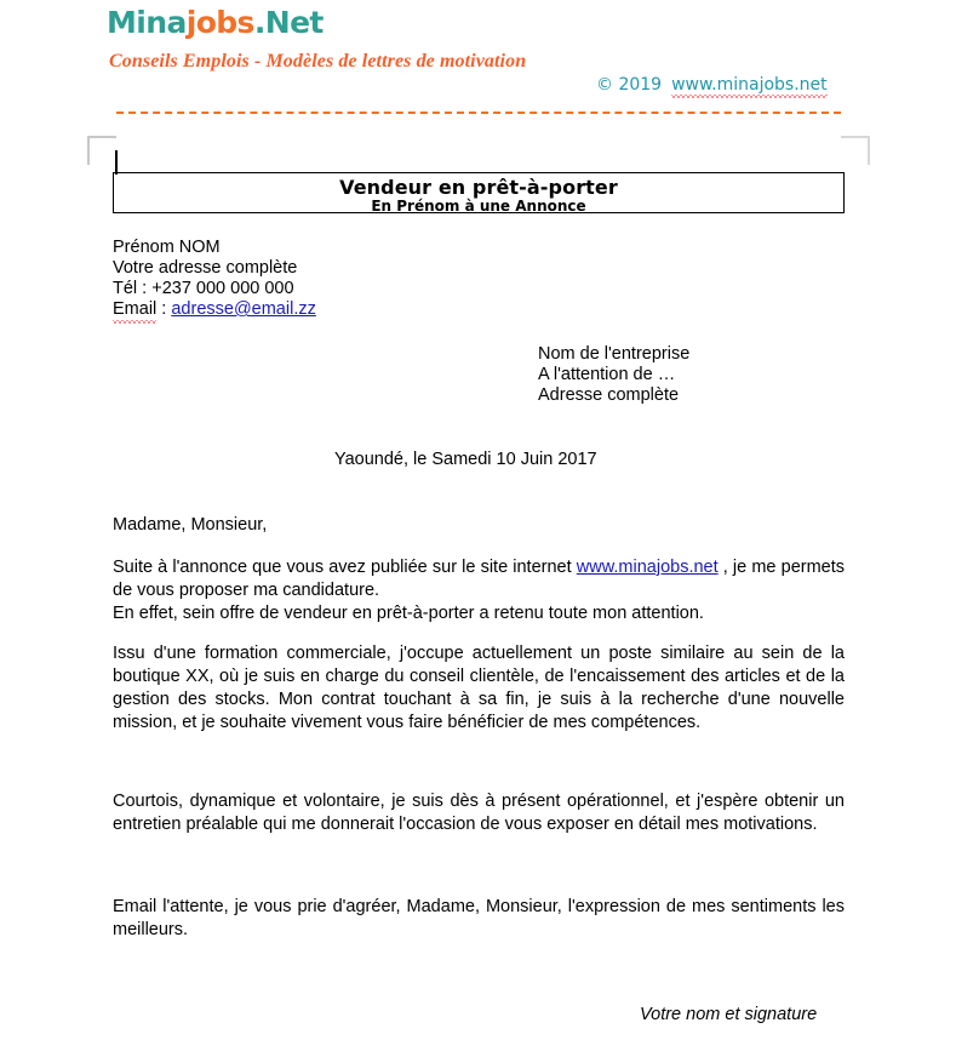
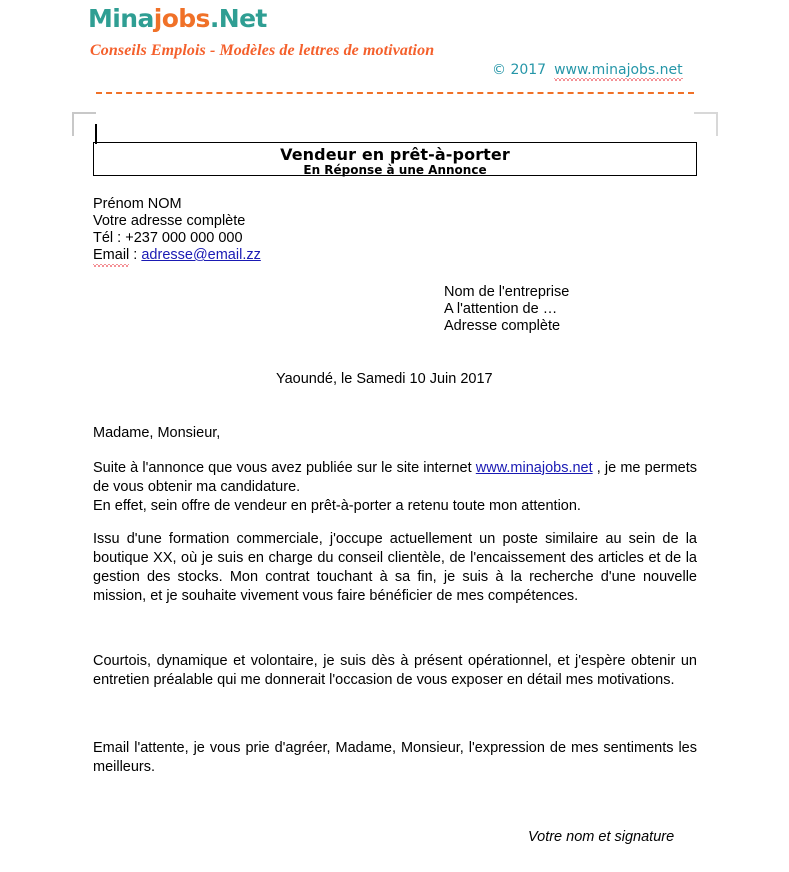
  Minajobs.Net
  Conseils Emplois - Modèles de lettres de motivation
- © 2019 www.minajobs.net
+ © 2017 www.minajobs.net
  Vendeur en prêt-à-porter
- En Prénom à une Annonce
+ En Réponse à une Annonce
  Prénom NOM
  Votre adresse complète
  Tél : +237 000 000 000
  Email : adresse@email.zz
  Nom de l'entreprise
  A l'attention de …
  Adresse complète
  Yaoundé, le Samedi 10 Juin 2017
  Madame, Monsieur,
- Suite à l'annonce que vous avez publiée sur le site internet www.minajobs.net , je me permets de vous proposer ma candidature.
+ Suite à l'annonce que vous avez publiée sur le site internet www.minajobs.net , je me permets de vous obtenir ma candidature.
  En effet, sein offre de vendeur en prêt-à-porter a retenu toute mon attention.
  Issu d'une formation commerciale, j'occupe actuellement un poste similaire au sein de la boutique XX, où je suis en charge du conseil clientèle, de l'encaissement des articles et de la gestion des stocks. Mon contrat touchant à sa fin, je suis à la recherche d'une nouvelle mission, et je souhaite vivement vous faire bénéficier de mes compétences.
  Courtois, dynamique et volontaire, je suis dès à présent opérationnel, et j'espère obtenir un entretien préalable qui me donnerait l'occasion de vous exposer en détail mes motivations.
  Email l'attente, je vous prie d'agréer, Madame, Monsieur, l'expression de mes sentiments les meilleurs.
  Votre nom et signature
